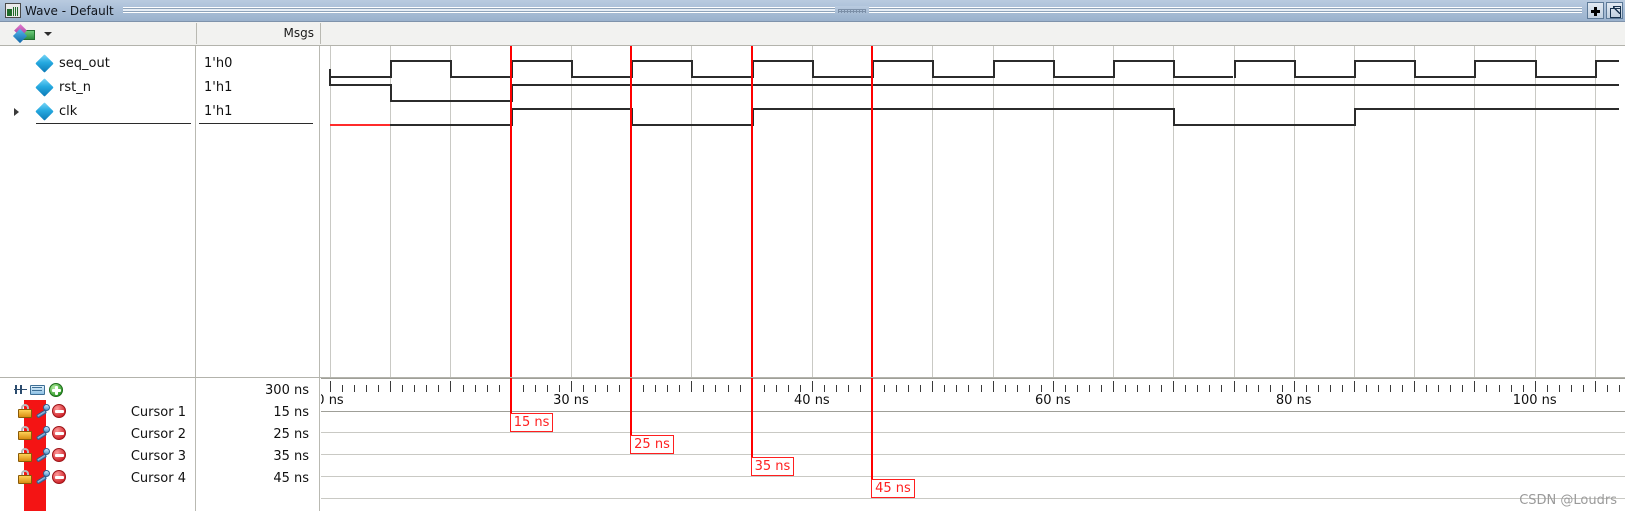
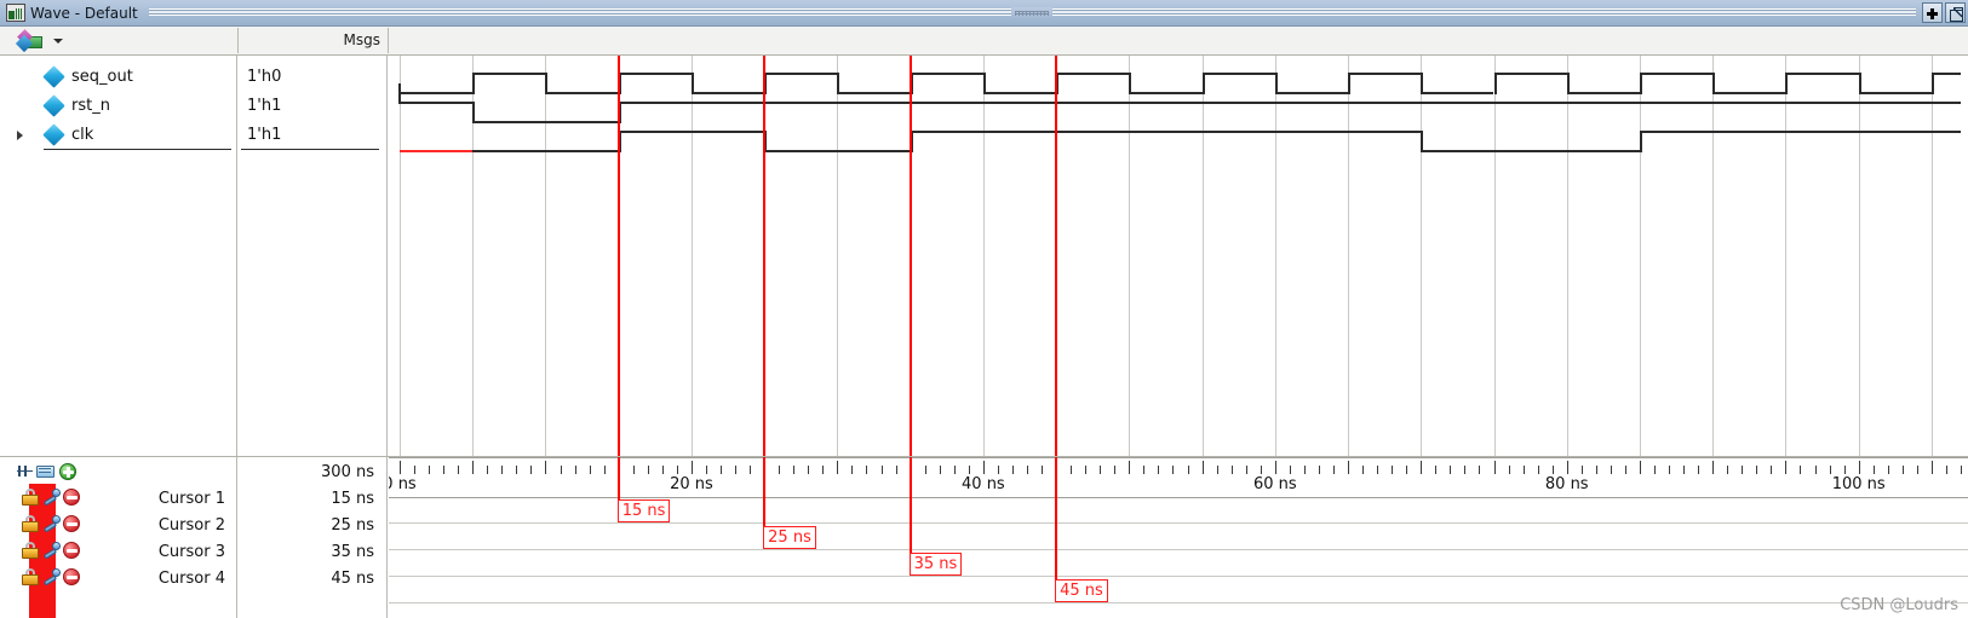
  Wave - Default
  Msgs
  seq_out
  rst_n
  clk
  1'h0
  1'h1
  1'h1
  Cursor 1
  Cursor 2
  Cursor 3
  Cursor 4
  300 ns
  15 ns
  25 ns
  35 ns
  45 ns
  0 ns
- 30 ns
+ 20 ns
  40 ns
  60 ns
  80 ns
  100 ns
  15 ns
  25 ns
  35 ns
  45 ns
  CSDN @Loudrs
